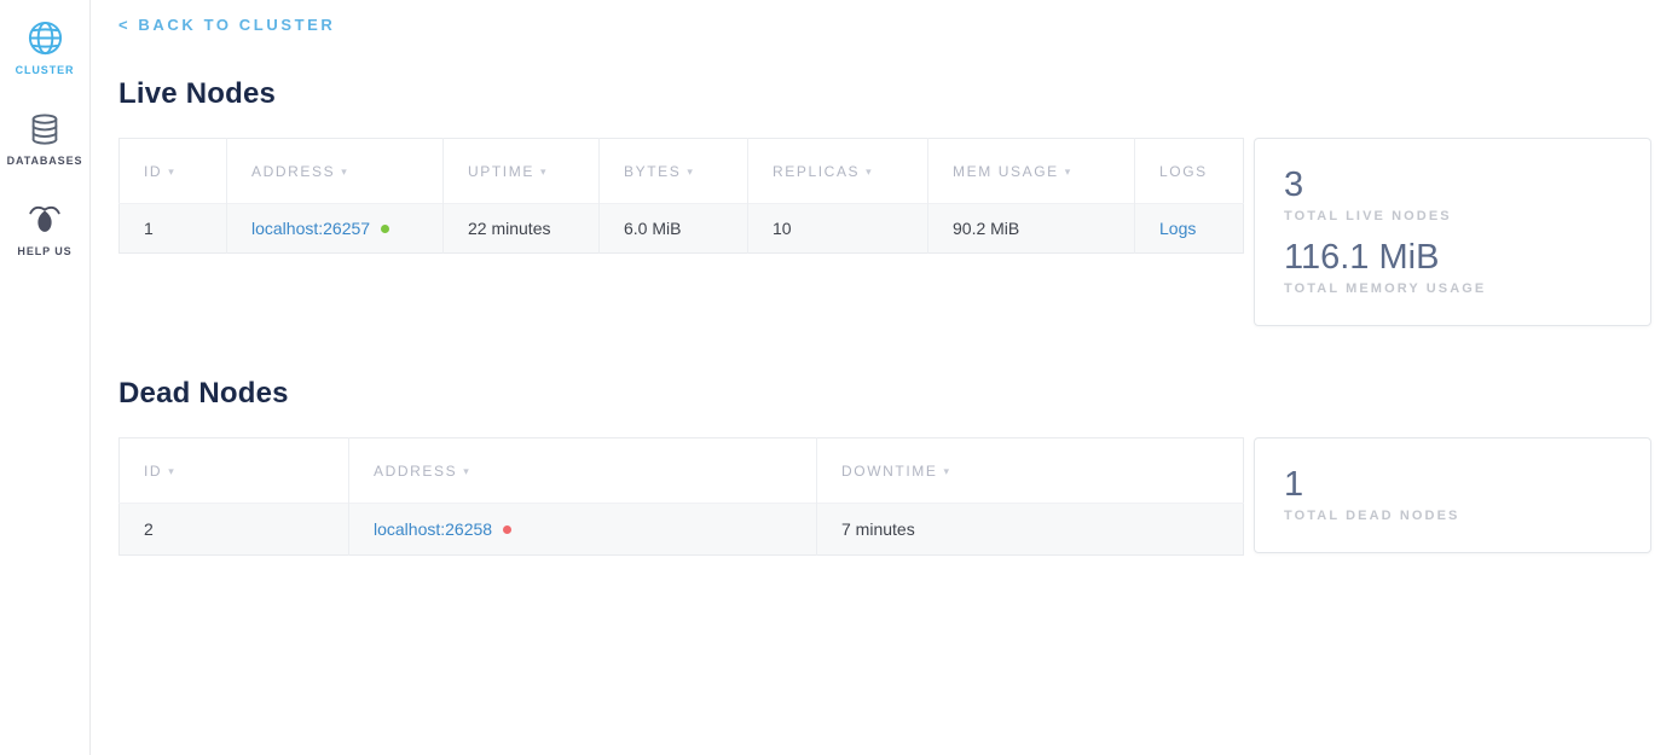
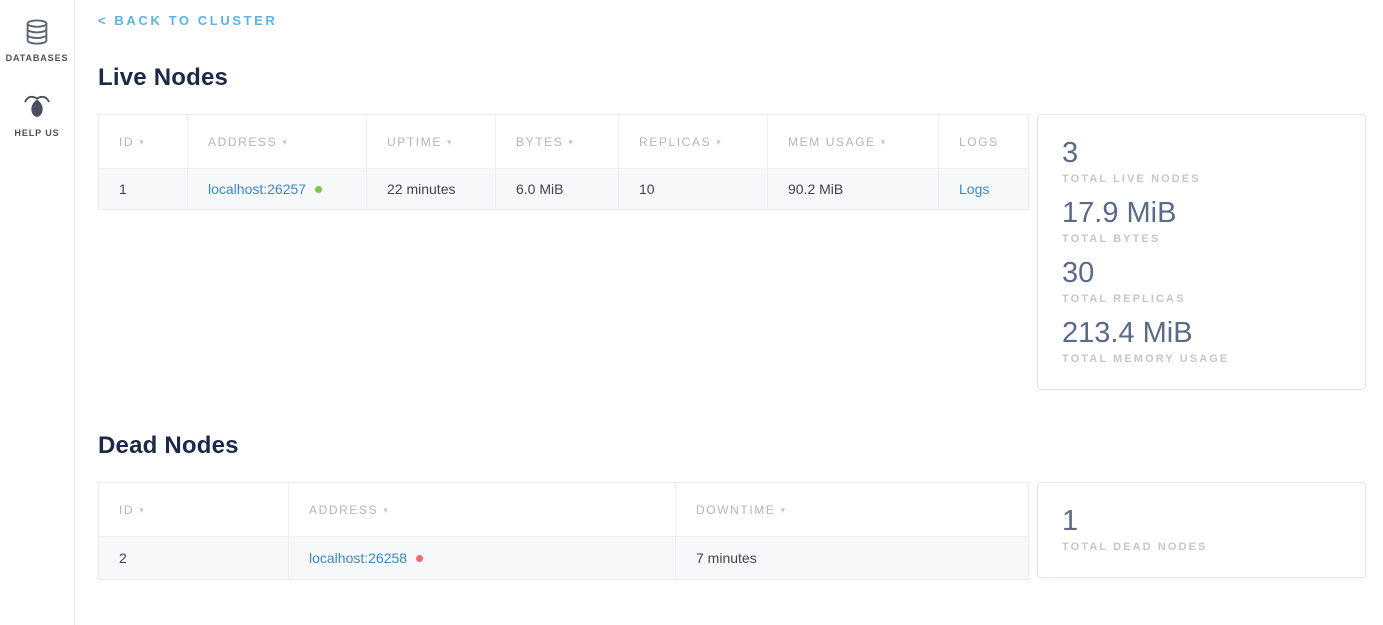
- CLUSTER
  DATABASES
  HELP US
  < BACK TO CLUSTER
  Live Nodes
  ID ▾	ADDRESS ▾	UPTIME ▾	BYTES ▾	REPLICAS ▾	MEM USAGE ▾	LOGS
  1	localhost:26257	22 minutes	6.0 MiB	10	90.2 MiB	Logs
  3
  TOTAL LIVE NODES
+ 17.9 MiB
+ TOTAL BYTES
+ 30
+ TOTAL REPLICAS
- 116.1 MiB
+ 213.4 MiB
  TOTAL MEMORY USAGE
  Dead Nodes
  ID ▾	ADDRESS ▾	DOWNTIME ▾
  2	localhost:26258	7 minutes
  1
  TOTAL DEAD NODES
